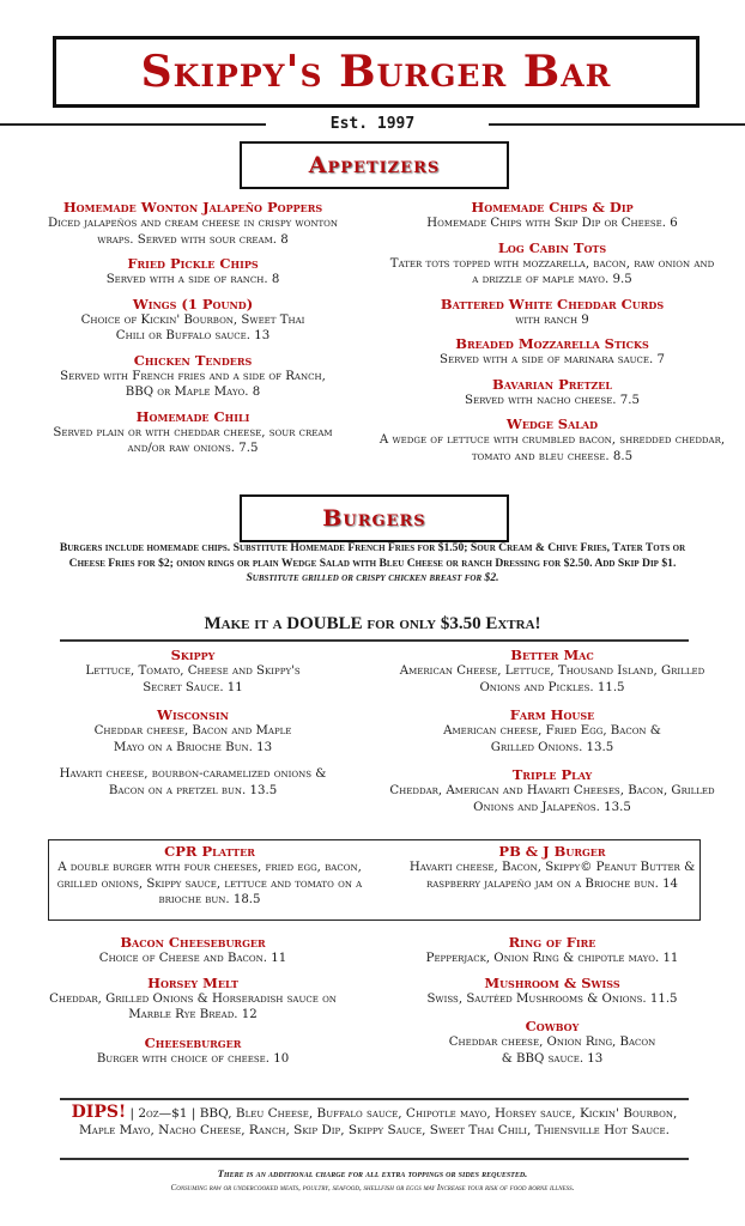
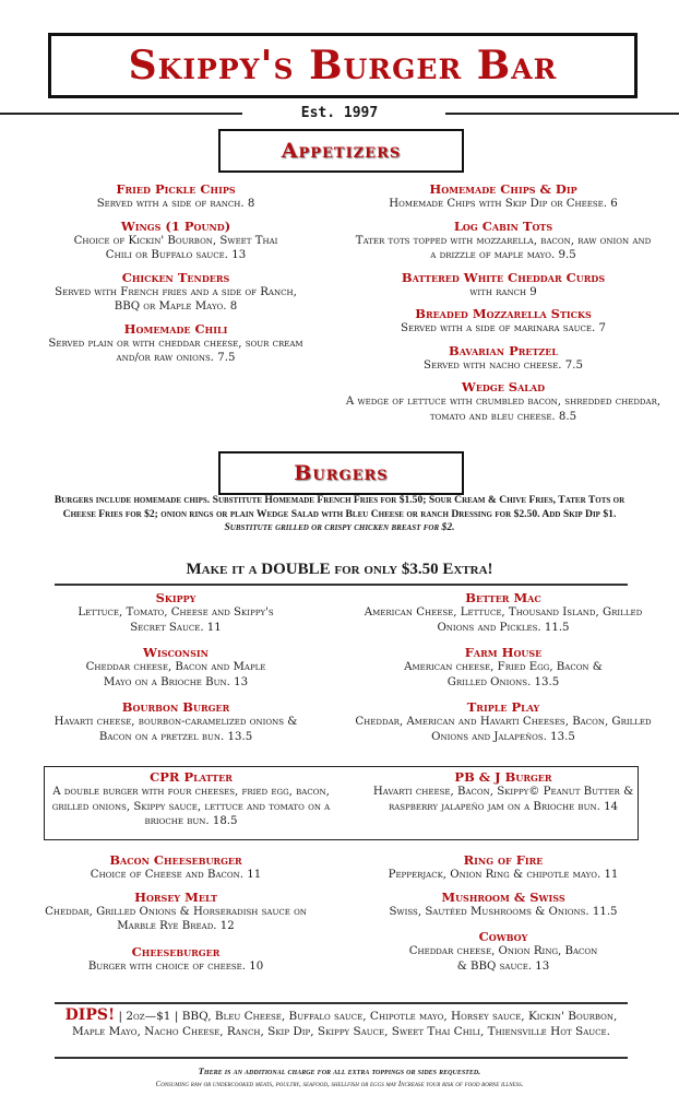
  Skippy's Burger Bar
  Est. 1997
  Appetizers
- Homemade Wonton Jalapeño Poppers
- Diced jalapeños and cream cheese in crispy wonton wraps. Served with sour cream. 8
  Fried Pickle Chips
  Served with a side of ranch. 8
  Wings (1 Pound)
  Choice of Kickin' Bourbon, Sweet Thai Chili or Buffalo sauce. 13
  Chicken Tenders
  Served with French fries and a side of Ranch, BBQ or Maple Mayo. 8
  Homemade Chili
  Served plain or with cheddar cheese, sour cream and/or raw onions. 7.5
  Homemade Chips & Dip
  Homemade Chips with Skip Dip or Cheese. 6
  Log Cabin Tots
  Tater tots topped with mozzarella, bacon, raw onion and a drizzle of maple mayo. 9.5
  Battered White Cheddar Curds
  with ranch 9
  Breaded Mozzarella Sticks
  Served with a side of marinara sauce. 7
  Bavarian Pretzel
  Served with nacho cheese. 7.5
  Wedge Salad
  A wedge of lettuce with crumbled bacon, shredded cheddar, tomato and bleu cheese. 8.5
  Burgers
  Burgers include homemade chips. Substitute Homemade French Fries for $1.50; Sour Cream & Chive Fries, Tater Tots or Cheese Fries for $2; onion rings or plain Wedge Salad with Bleu Cheese or ranch Dressing for $2.50. Add Skip Dip $1.
  Substitute grilled or crispy chicken breast for $2.
  Make it a DOUBLE for only $3.50 Extra!
  Skippy
  Lettuce, Tomato, Cheese and Skippy's Secret Sauce. 11
  Wisconsin
  Cheddar cheese, Bacon and Maple Mayo on a Brioche Bun. 13
+ Bourbon Burger
  Havarti cheese, bourbon-caramelized onions & Bacon on a pretzel bun. 13.5
  Better Mac
  American Cheese, Lettuce, Thousand Island, Grilled Onions and Pickles. 11.5
  Farm House
  American cheese, Fried Egg, Bacon & Grilled Onions. 13.5
  Triple Play
  Cheddar, American and Havarti Cheeses, Bacon, Grilled Onions and Jalapeños. 13.5
  CPR Platter
  A double burger with four cheeses, fried egg, bacon, grilled onions, Skippy sauce, lettuce and tomato on a brioche bun. 18.5
  PB & J Burger
  Havarti cheese, Bacon, Skippy© Peanut Butter & raspberry jalapeño jam on a Brioche bun. 14
  Bacon Cheeseburger
  Choice of Cheese and Bacon. 11
  Horsey Melt
  Cheddar, Grilled Onions & Horseradish sauce on Marble Rye Bread. 12
  Cheeseburger
  Burger with choice of cheese. 10
  Ring of Fire
  Pepperjack, Onion Ring & chipotle mayo. 11
  Mushroom & Swiss
  Swiss, Sautéed Mushrooms & Onions. 11.5
  Cowboy
  Cheddar cheese, Onion Ring, Bacon & BBQ sauce. 13
  DIPS! | 2oz—$1 | BBQ, Bleu Cheese, Buffalo sauce, Chipotle mayo, Horsey sauce, Kickin' Bourbon, Maple Mayo, Nacho Cheese, Ranch, Skip Dip, Skippy Sauce, Sweet Thai Chili, Thiensville Hot Sauce.
  There is an additional charge for all extra toppings or sides requested.
